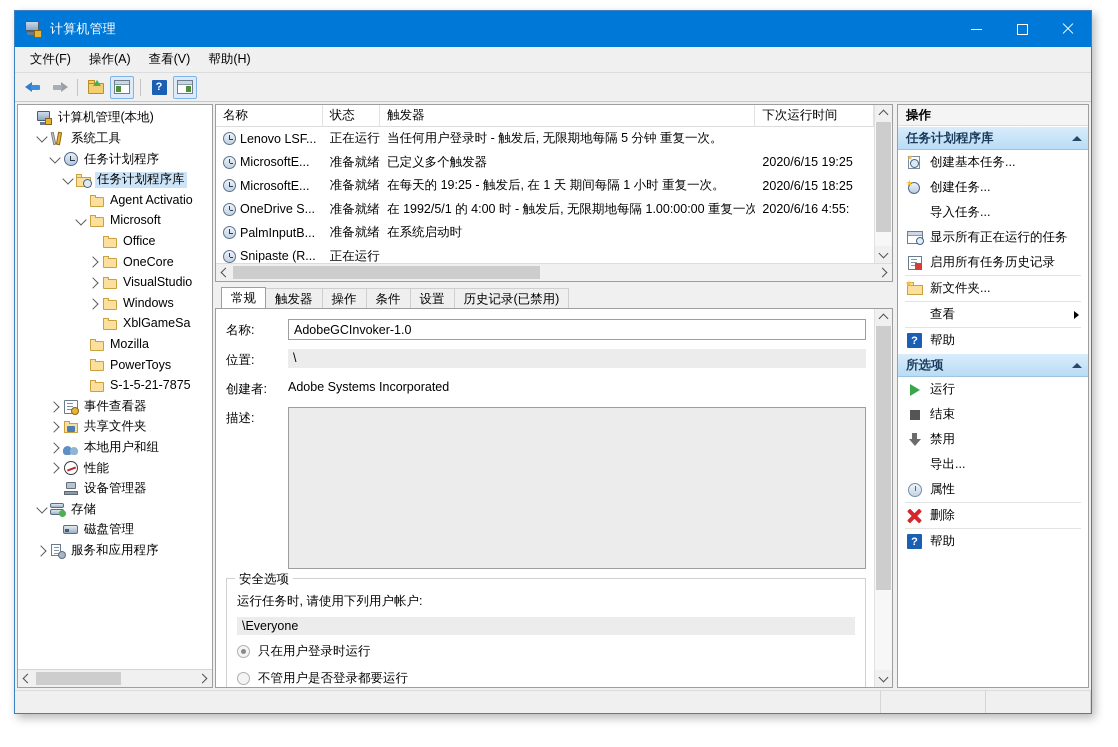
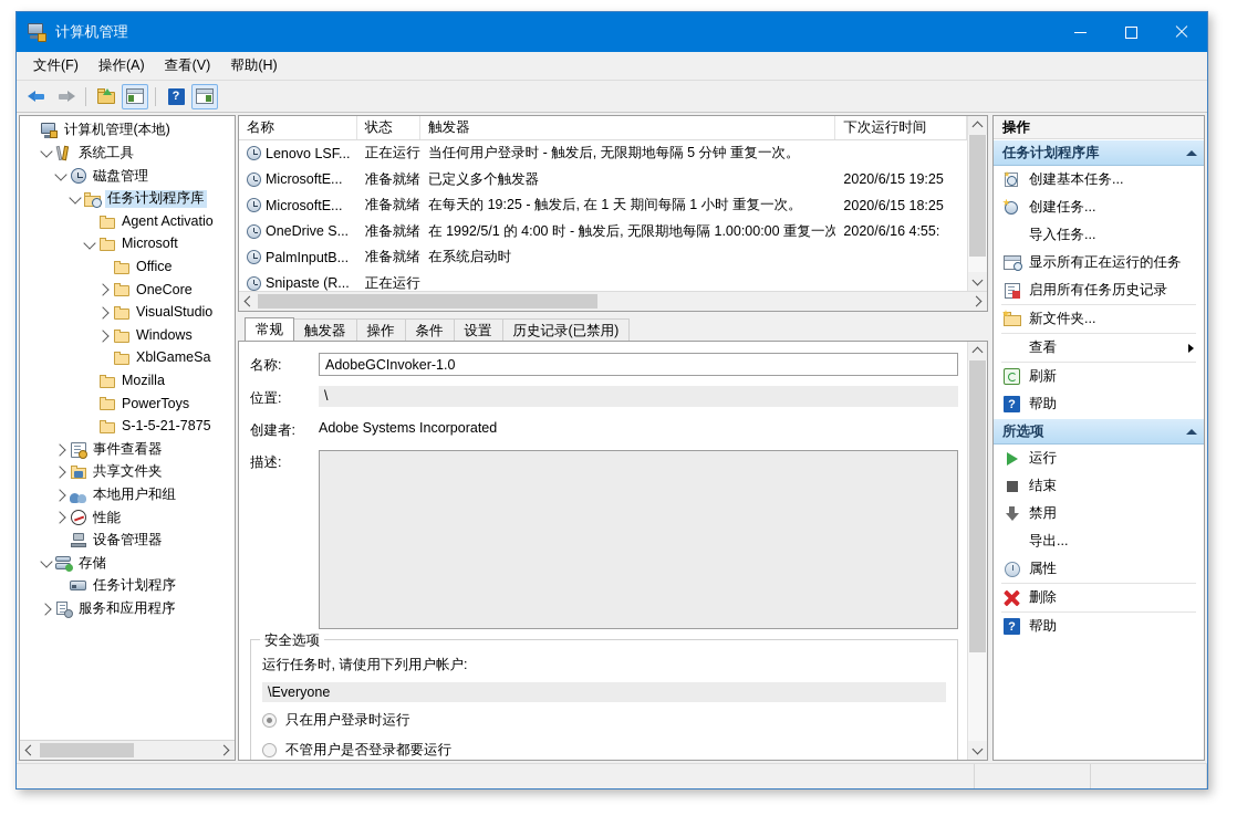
  计算机管理
  文件(F)
  操作(A)
  查看(V)
  帮助(H)
  ?
  计算机管理(本地)
  系统工具
- 任务计划程序
+ 磁盘管理
  任务计划程序库
  Agent Activatio
  Microsoft
  Office
  OneCore
  VisualStudio
  Windows
  XblGameSa
  Mozilla
  PowerToys
  S-1-5-21-7875
  事件查看器
  共享文件夹
  本地用户和组
  性能
  设备管理器
  存储
- 磁盘管理
+ 任务计划程序
  服务和应用程序
  名称
  状态
  触发器
  下次运行时间
  Lenovo LSF...
  正在运行
  当任何用户登录时 - 触发后, 无限期地每隔 5 分钟 重复一次。
  MicrosoftE...
  准备就绪
  已定义多个触发器
  2020/6/15 19:25
  MicrosoftE...
  准备就绪
  在每天的 19:25 - 触发后, 在 1 天 期间每隔 1 小时 重复一次。
  2020/6/15 18:25
  OneDrive S...
  准备就绪
  在 1992/5/1 的 4:00 时 - 触发后, 无限期地每隔 1.00:00:00 重复一次
  2020/6/16 4:55:
  PalmInputB...
  准备就绪
  在系统启动时
  Snipaste (R...
  正在运行
  常规
  触发器
  操作
  条件
  设置
  历史记录(已禁用)
  名称:
  AdobeGCInvoker-1.0
  位置:
  \
  创建者:
  Adobe Systems Incorporated
  描述:
  安全选项
  运行任务时, 请使用下列用户帐户:
  \Everyone
  只在用户登录时运行
  不管用户是否登录都要运行
  操作
  任务计划程序库
  创建基本任务...
  创建任务...
  导入任务...
  显示所有正在运行的任务
  启用所有任务历史记录
  新文件夹...
  查看
+ 刷新
  ?
  帮助
  所选项
  运行
  结束
  禁用
  导出...
  属性
  删除
  ?
  帮助
